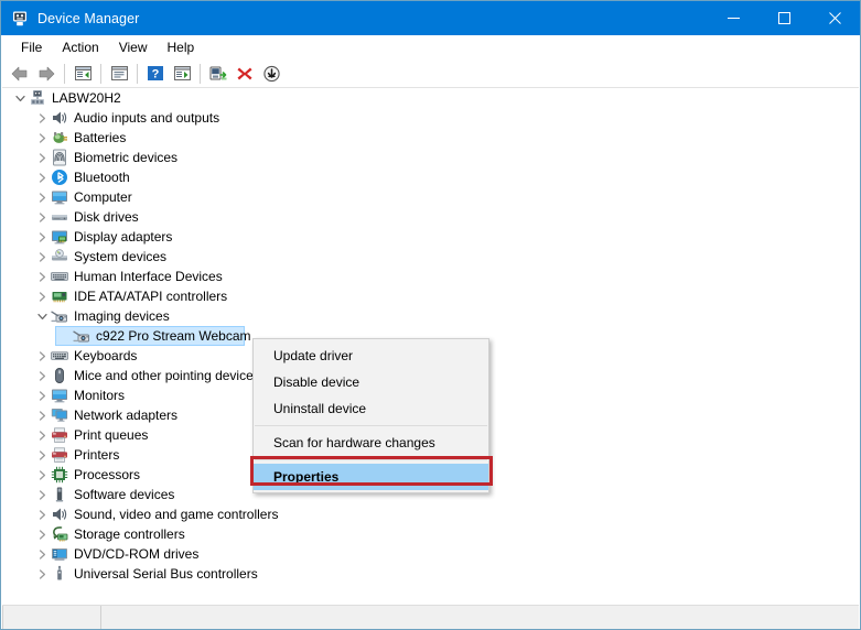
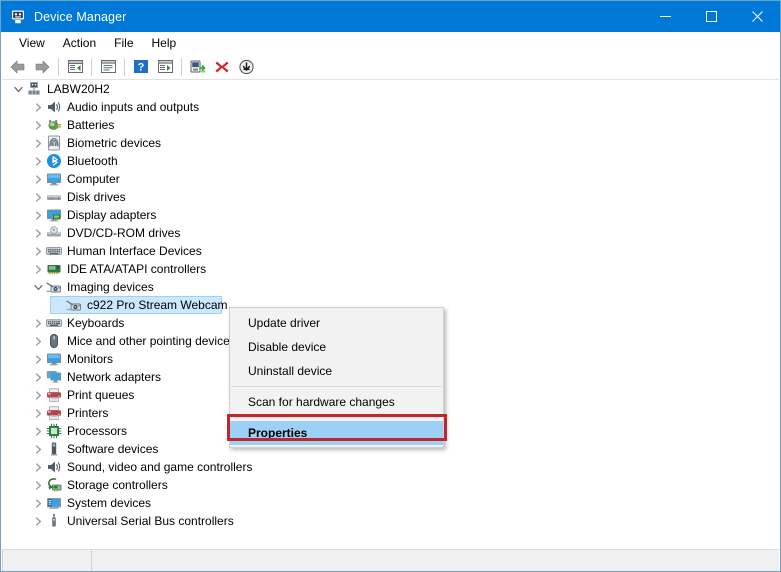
  Device Manager
- File
+ View
  Action
- View
+ File
  Help
  ?
  LABW20H2
  Audio inputs and outputs
  Batteries
  Biometric devices
  Bluetooth
  Computer
  Disk drives
  Display adapters
- System devices
+ DVD/CD-ROM drives
  Human Interface Devices
  IDE ATA/ATAPI controllers
  Imaging devices
  c922 Pro Stream Webcam
  Keyboards
  Mice and other pointing device
  Monitors
  Network adapters
  Print queues
  Printers
  Processors
  Software devices
  Sound, video and game controllers
  Storage controllers
- DVD/CD-ROM drives
+ System devices
  Universal Serial Bus controllers
  Update driver
  Disable device
  Uninstall device
  Scan for hardware changes
  Properties
